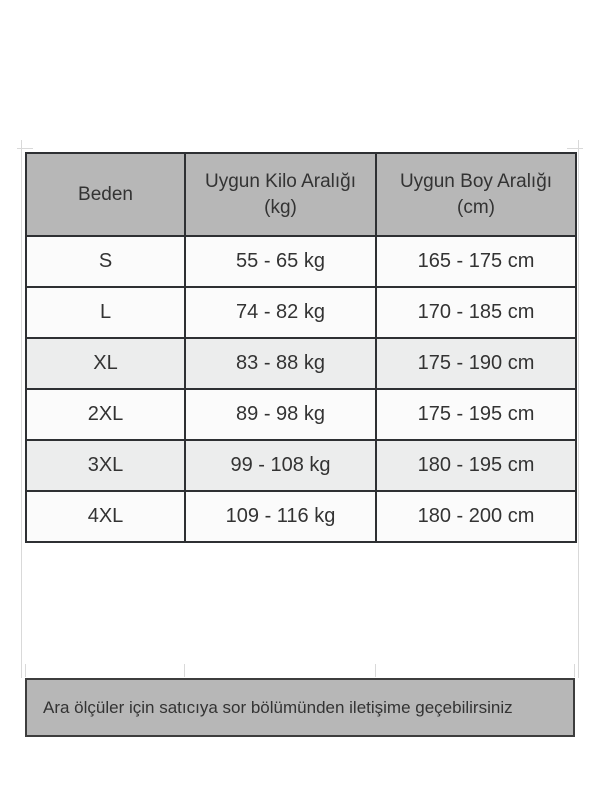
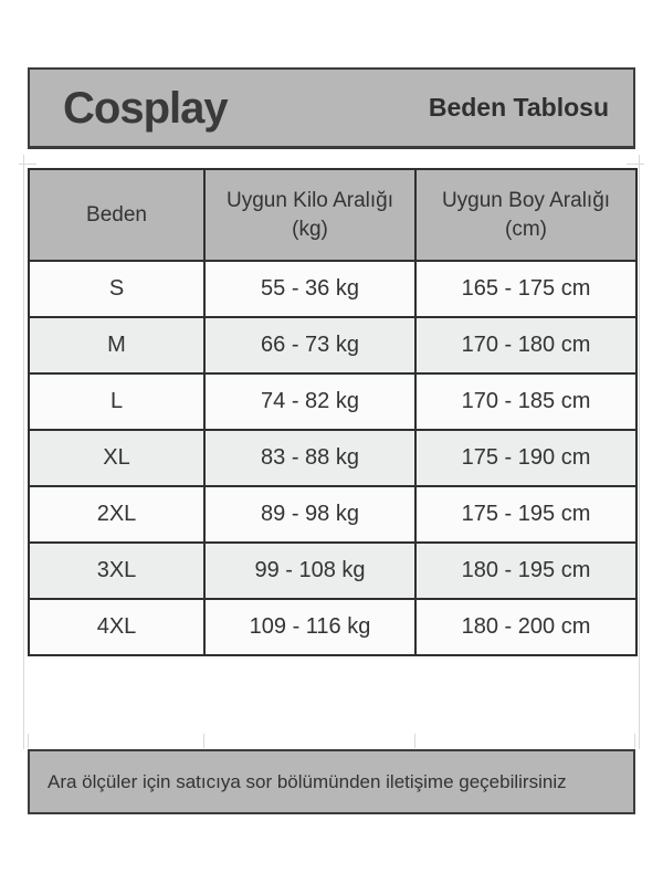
+ Cosplay
+ Beden Tablosu
  Beden	Uygun Kilo Aralığı (kg)	Uygun Boy Aralığı (cm)
- S	55 - 65 kg	165 - 175 cm
+ S	55 - 36 kg	165 - 175 cm
+ M	66 - 73 kg	170 - 180 cm
  L	74 - 82 kg	170 - 185 cm
  XL	83 - 88 kg	175 - 190 cm
  2XL	89 - 98 kg	175 - 195 cm
  3XL	99 - 108 kg	180 - 195 cm
  4XL	109 - 116 kg	180 - 200 cm
  Ara ölçüler için satıcıya sor bölümünden iletişime geçebilirsiniz
